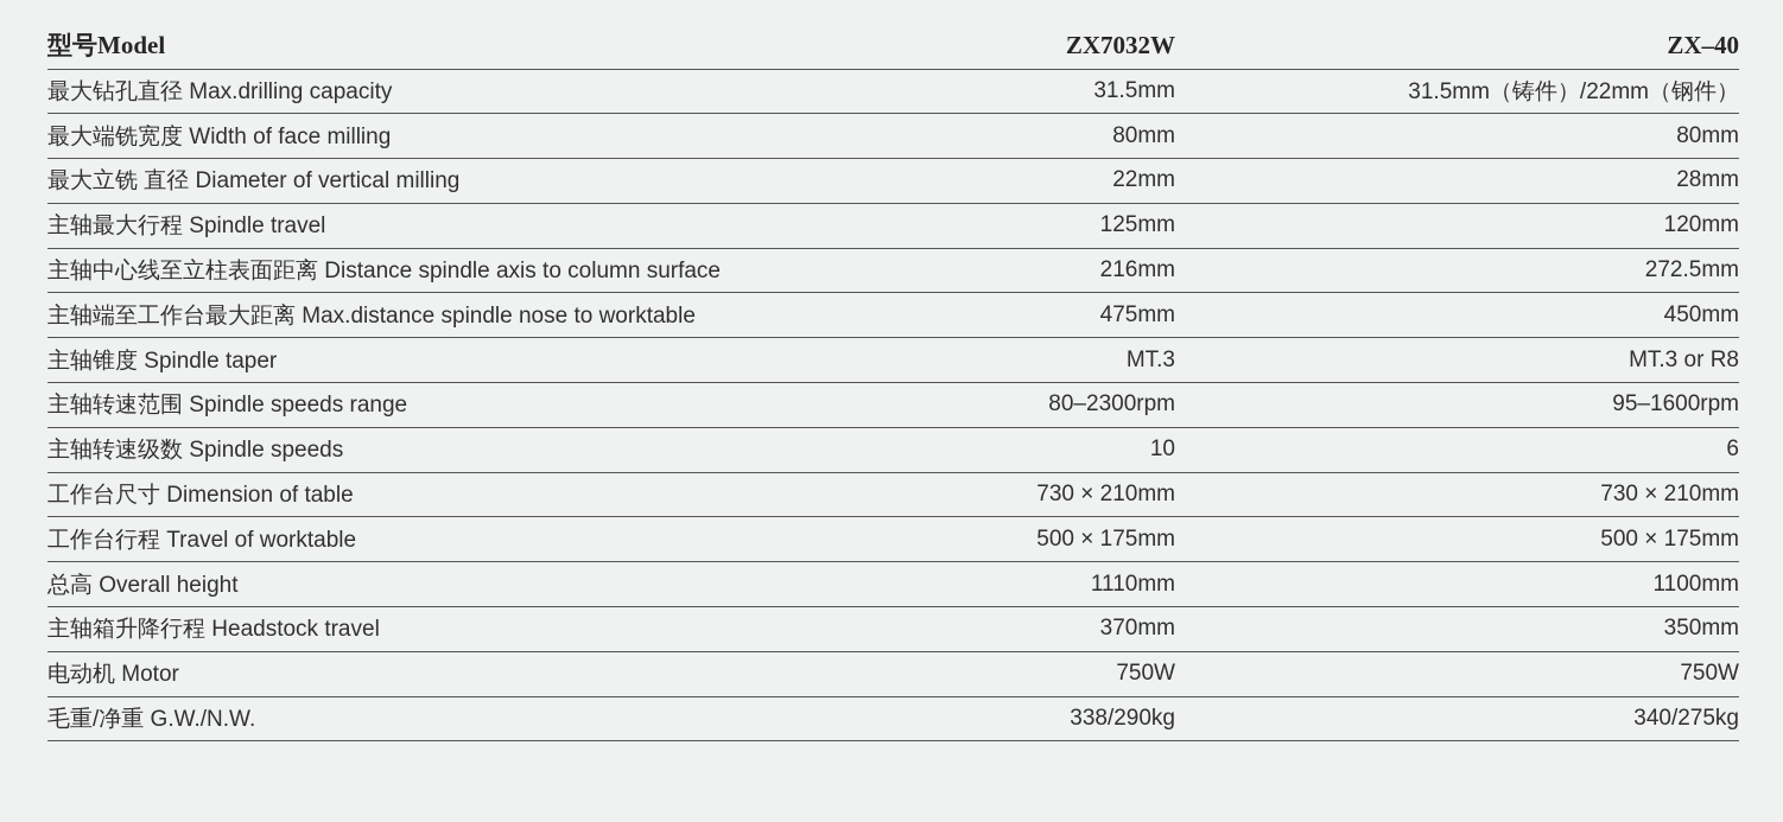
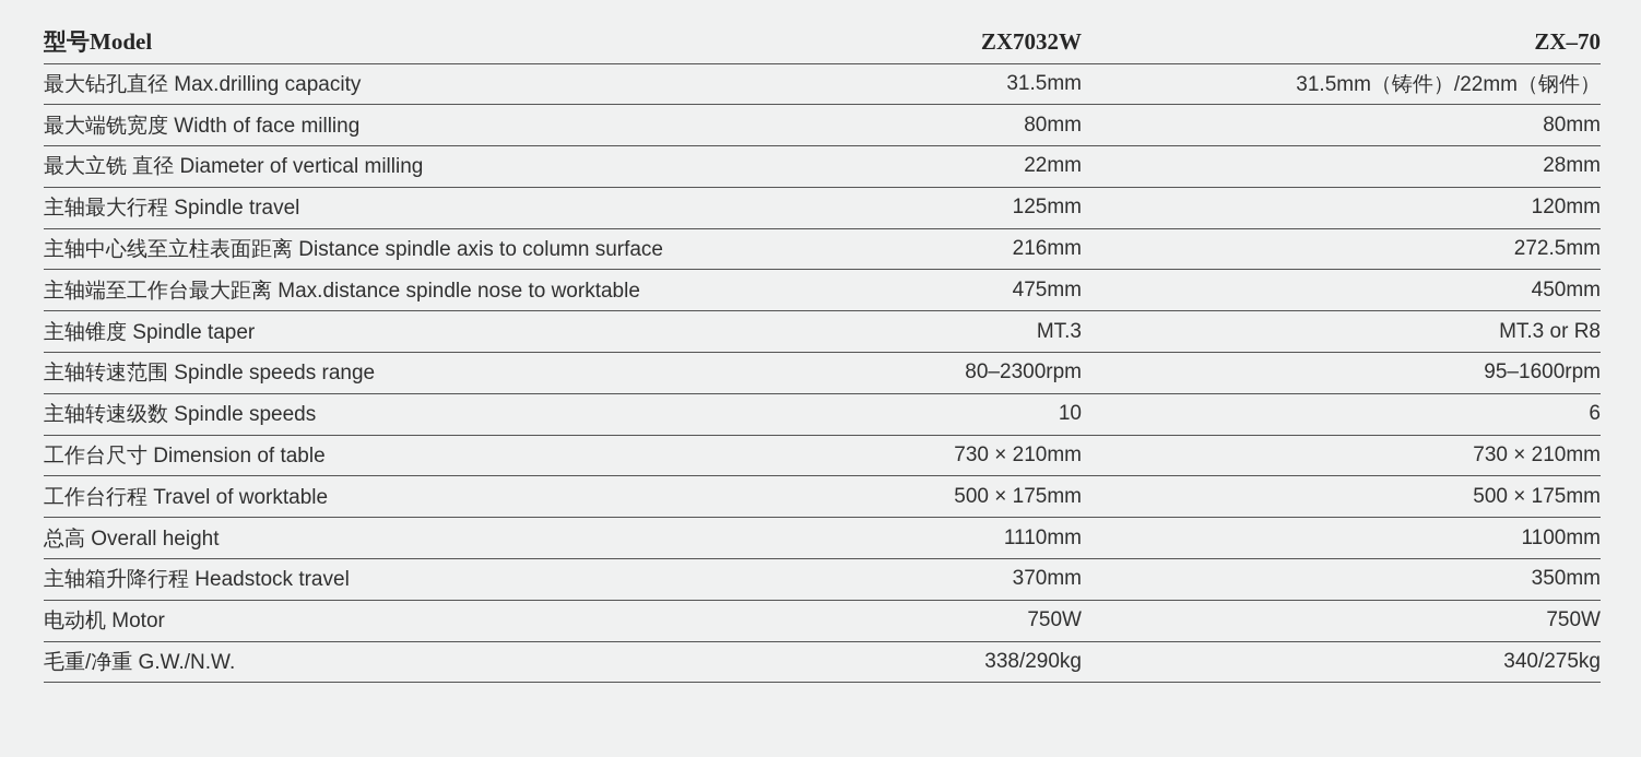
- 型号Model	ZX7032W	ZX–40
+ 型号Model	ZX7032W	ZX–70
  最大钻孔直径 Max.drilling capacity	31.5mm	31.5mm（铸件）/22mm（钢件）
  最大端铣宽度 Width of face milling	80mm	80mm
  最大立铣 直径 Diameter of vertical milling	22mm	28mm
  主轴最大行程 Spindle travel	125mm	120mm
  主轴中心线至立柱表面距离 Distance spindle axis to column surface	216mm	272.5mm
  主轴端至工作台最大距离 Max.distance spindle nose to worktable	475mm	450mm
  主轴锥度 Spindle taper	MT.3	MT.3 or R8
  主轴转速范围 Spindle speeds range	80–2300rpm	95–1600rpm
  主轴转速级数 Spindle speeds	10	6
  工作台尺寸 Dimension of table	730 × 210mm	730 × 210mm
  工作台行程 Travel of worktable	500 × 175mm	500 × 175mm
  总高 Overall height	1110mm	1100mm
  主轴箱升降行程 Headstock travel	370mm	350mm
  电动机 Motor	750W	750W
  毛重/净重 G.W./N.W.	338/290kg	340/275kg
